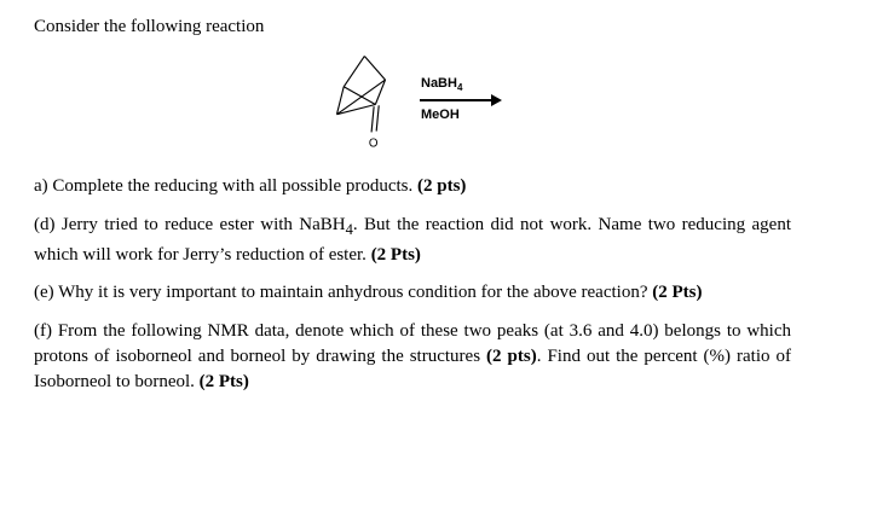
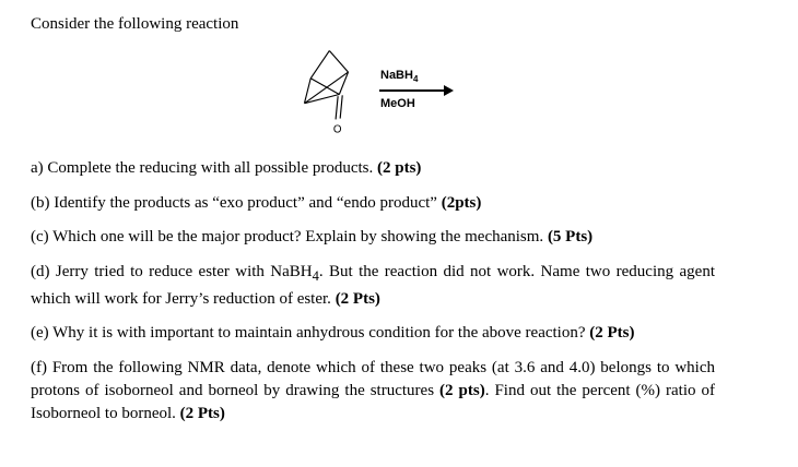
  Consider the following reaction
  O
  NaBH4
  MeOH
  a) Complete the reducing with all possible products. (2 pts)
+ (b) Identify the products as “exo product” and “endo product” (2pts)
+ (c) Which one will be the major product? Explain by showing the mechanism. (5 Pts)
  (d) Jerry tried to reduce ester with NaBH4. But the reaction did not work. Name two reducing agent which will work for Jerry’s reduction of ester. (2 Pts)
- (e) Why it is very important to maintain anhydrous condition for the above reaction? (2 Pts)
+ (e) Why it is with important to maintain anhydrous condition for the above reaction? (2 Pts)
  (f) From the following NMR data, denote which of these two peaks (at 3.6 and 4.0) belongs to which protons of isoborneol and borneol by drawing the structures (2 pts). Find out the percent (%) ratio of Isoborneol to borneol. (2 Pts)
